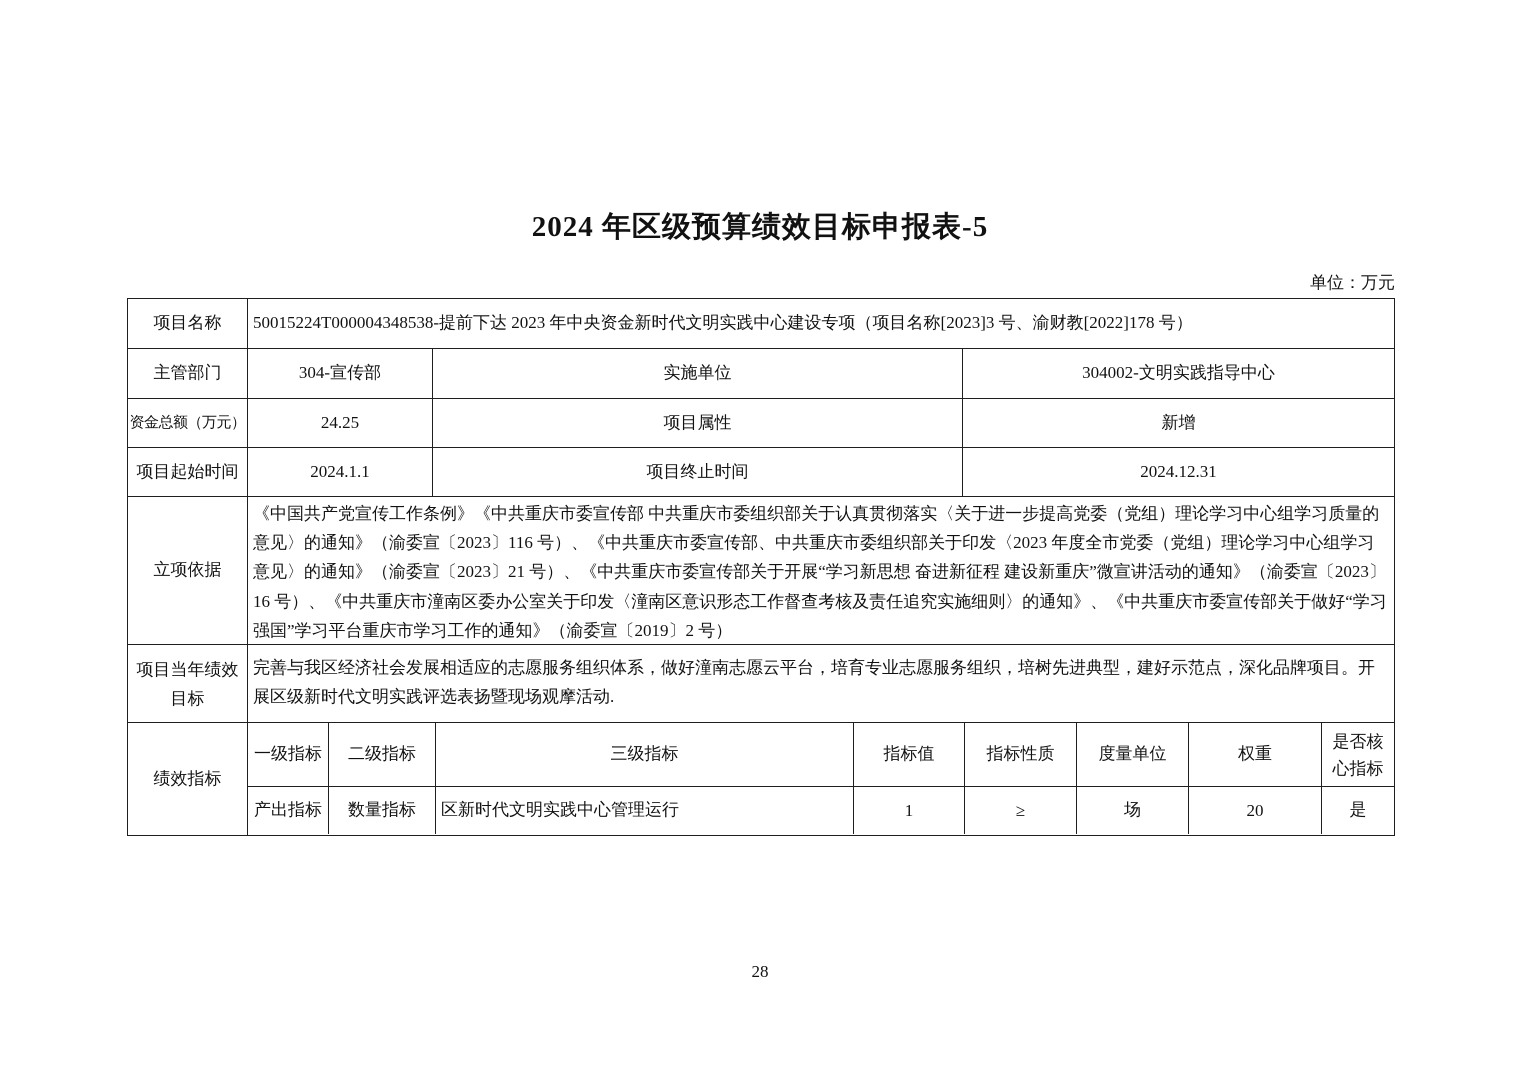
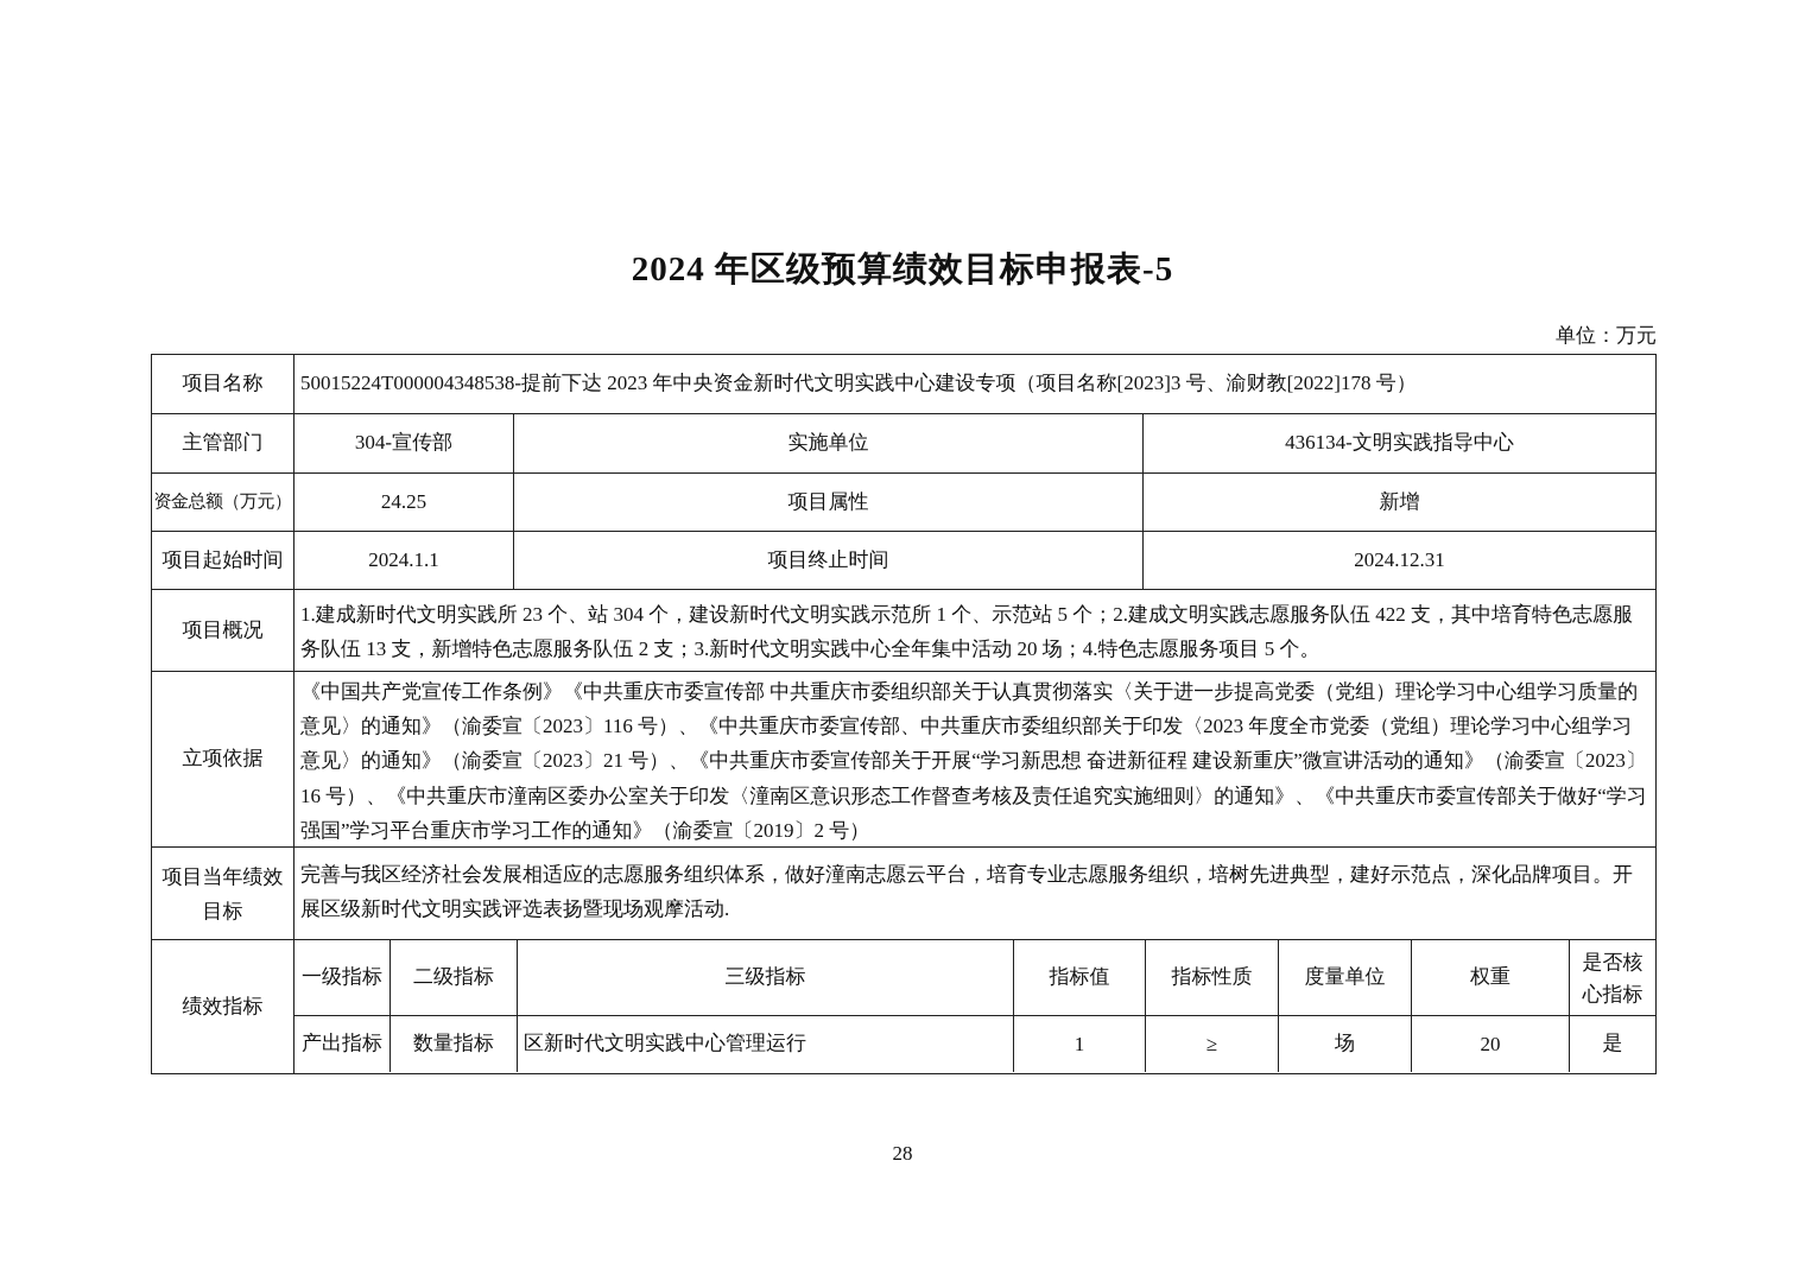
  2024 年区级预算绩效目标申报表-5
  单位：万元
  项目名称
  50015224T000004348538-提前下达 2023 年中央资金新时代文明实践中心建设专项（项目名称[2023]3 号、渝财教[2022]178 号）
  主管部门
  304-宣传部
  实施单位
- 304002-文明实践指导中心
+ 436134-文明实践指导中心
  资金总额（万元）
  24.25
  项目属性
  新增
  项目起始时间
  2024.1.1
  项目终止时间
  2024.12.31
+ 项目概况
+ 1.建成新时代文明实践所 23 个、站 304 个，建设新时代文明实践示范所 1 个、示范站 5 个；2.建成文明实践志愿服务队伍 422 支，其中培育特色志愿服务队伍 13 支，新增特色志愿服务队伍 2 支；3.新时代文明实践中心全年集中活动 20 场；4.特色志愿服务项目 5 个。
  立项依据
  《中国共产党宣传工作条例》《中共重庆市委宣传部 中共重庆市委组织部关于认真贯彻落实〈关于进一步提高党委（党组）理论学习中心组学习质量的意见〉的通知》（渝委宣〔2023〕116 号）、《中共重庆市委宣传部、中共重庆市委组织部关于印发〈2023 年度全市党委（党组）理论学习中心组学习意见〉的通知》（渝委宣〔2023〕21 号）、《中共重庆市委宣传部关于开展“学习新思想 奋进新征程 建设新重庆”微宣讲活动的通知》（渝委宣〔2023〕16 号）、《中共重庆市潼南区委办公室关于印发〈潼南区意识形态工作督查考核及责任追究实施细则〉的通知》、《中共重庆市委宣传部关于做好“学习强国”学习平台重庆市学习工作的通知》（渝委宣〔2019〕2 号）
  项目当年绩效目标
  完善与我区经济社会发展相适应的志愿服务组织体系，做好潼南志愿云平台，培育专业志愿服务组织，培树先进典型，建好示范点，深化品牌项目。开展区级新时代文明实践评选表扬暨现场观摩活动.
  绩效指标
  一级指标
  二级指标
  三级指标
  指标值
  指标性质
  度量单位
  权重
  是否核心指标
  产出指标
  数量指标
  区新时代文明实践中心管理运行
  1
  ≥
  场
  20
  是
  28
